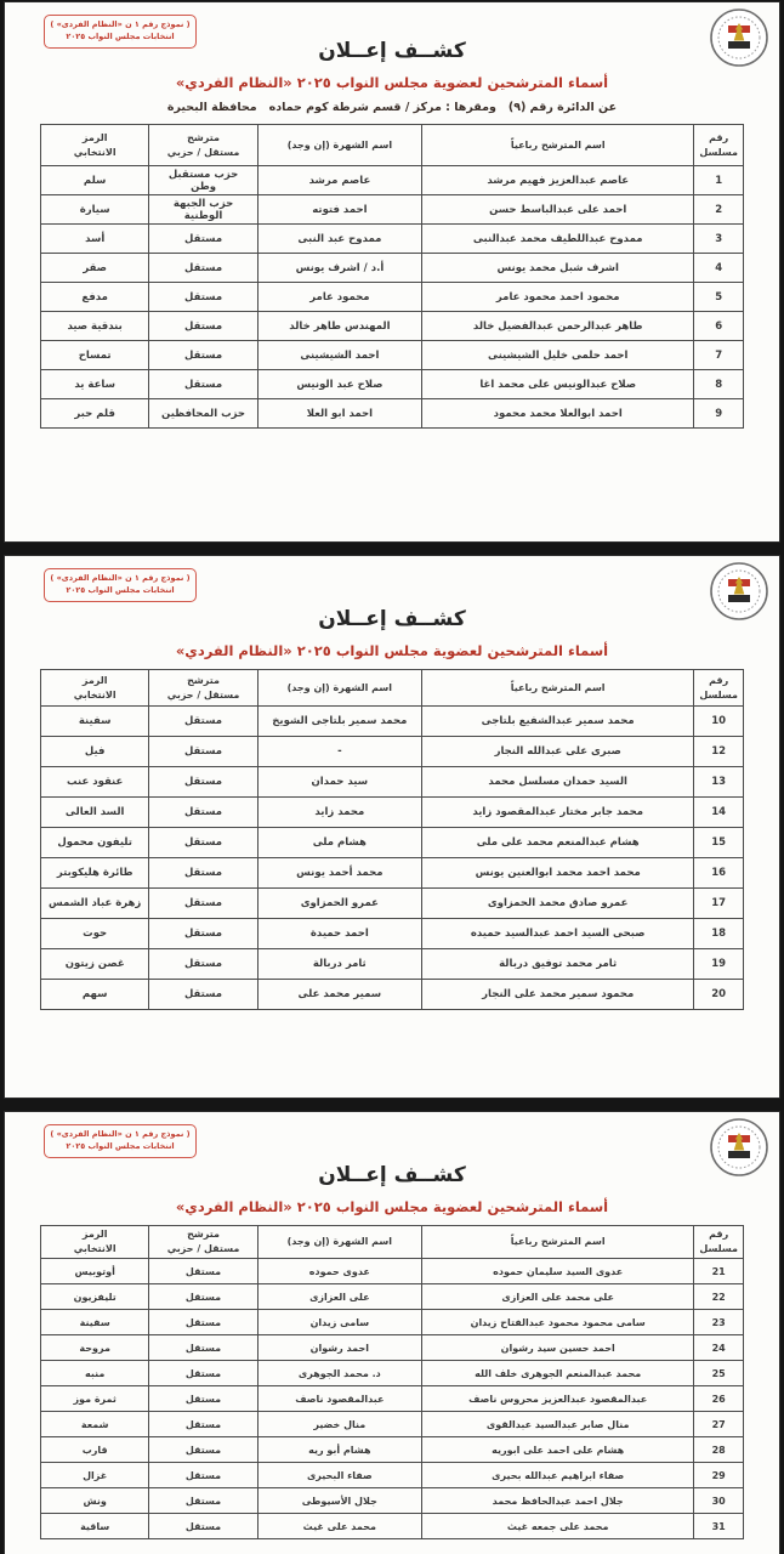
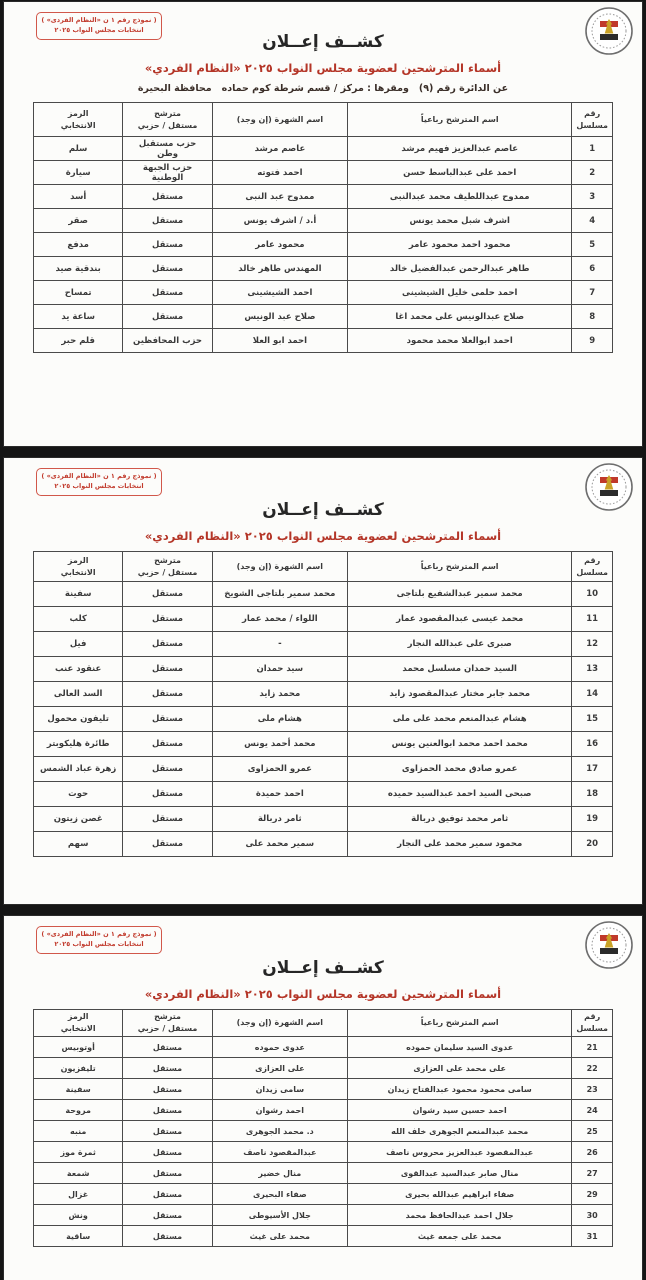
  ( نموذج رقم ١ ن «النظام الفردى» )
  كشــف إعــلان
  أسماء المترشحين لعضوية مجلس النواب ٢٠٢٥ «النظام الفردي»
  عن الدائرة رقم (٩) ومقرها : مركز / قسم شرطة كوم حماده محافظة البحيرة
  رقم مسلسل	اسم المترشح رباعياً	اسم الشهرة (إن وجد)	مترشح مستقل / حزبي	الرمز الانتخابي
  1	عاصم عبدالعزيز فهيم مرشد	عاصم مرشد	حزب مستقبل وطن	سلم
  2	احمد على عبدالباسط حسن	احمد فتوته	حزب الجبهة الوطنية	سيارة
  3	ممدوح عبداللطيف محمد عبدالنبى	ممدوح عبد النبى	مستقل	أسد
  4	اشرف شبل محمد يونس	أ.د / اشرف يونس	مستقل	صقر
  5	محمود احمد محمود عامر	محمود عامر	مستقل	مدفع
  6	طاهر عبدالرحمن عبدالفضيل خالد	المهندس طاهر خالد	مستقل	بندقية صيد
  7	احمد حلمى خليل الشيشينى	احمد الشيشينى	مستقل	تمساح
  8	صلاح عبدالونيس على محمد اغا	صلاح عبد الونيس	مستقل	ساعة يد
  9	احمد ابوالعلا محمد محمود	احمد ابو العلا	حزب المحافظين	قلم حبر
  ( نموذج رقم ١ ن «النظام الفردى» )
  انتخابات مجلس النواب ٢٠٢٥
  كشــف إعــلان
  أسماء المترشحين لعضوية مجلس النواب ٢٠٢٥ «النظام الفردي»
  رقم مسلسل	اسم المترشح رباعياً	اسم الشهرة (إن وجد)	مترشح مستقل / حزبي	الرمز الانتخابي
  10	محمد سمير عبدالشفيع بلتاجى	محمد سمير بلتاجى الشويخ	مستقل	سفينة
+ 11	محمد عيسى عبدالمقصود عمار	اللواء / محمد عمار	مستقل	كلب
  12	صبرى على عبدالله النجار	-	مستقل	فيل
  13	السيد حمدان مسلسل محمد	سيد حمدان	مستقل	عنقود عنب
  14	محمد جابر مختار عبدالمقصود زايد	محمد زايد	مستقل	السد العالى
  15	هشام عبدالمنعم محمد على ملى	هشام ملى	مستقل	تليفون محمول
  16	محمد احمد محمد ابوالعنين يونس	محمد أحمد يونس	مستقل	طائرة هليكوبتر
  17	عمرو صادق محمد الحمزاوى	عمرو الحمزاوى	مستقل	زهرة عباد الشمس
  18	صبحى السيد احمد عبدالسيد حميده	احمد حميدة	مستقل	حوت
  19	ثامر محمد توفيق دربالة	ثامر دربالة	مستقل	غصن زيتون
  20	محمود سمير محمد على النجار	سمير محمد على	مستقل	سهم
  ( نموذج رقم ١ ن «النظام الفردى» )
  انتخابات مجلس النواب ٢٠٢٥
  كشــف إعــلان
  أسماء المترشحين لعضوية مجلس النواب ٢٠٢٥ «النظام الفردي»
  رقم مسلسل	اسم المترشح رباعياً	اسم الشهرة (إن وجد)	مترشح مستقل / حزبي	الرمز الانتخابي
  21	عدوى السيد سليمان حموده	عدوى حموده	مستقل	أوتوبيس
  22	على محمد على العزازى	على العزازى	مستقل	تليفزيون
  23	سامى محمود محمود عبدالفتاح زيدان	سامى زيدان	مستقل	سفينة
  24	احمد حسين سيد رشوان	احمد رشوان	مستقل	مروحة
  25	محمد عبدالمنعم الجوهرى خلف الله	د. محمد الجوهرى	مستقل	منبه
  26	عبدالمقصود عبدالعزيز محروس ناصف	عبدالمقصود ناصف	مستقل	ثمرة موز
  27	منال صابر عبدالسيد عبدالقوى	منال خضير	مستقل	شمعة
- 28	هشام على احمد على ابوريه	هشام أبو ريه	مستقل	قارب
  29	صفاء ابراهيم عبدالله بحيرى	صفاء البحيرى	مستقل	غزال
  30	جلال احمد عبدالحافظ محمد	جلال الأسيوطى	مستقل	ونش
  31	محمد على جمعه غيث	محمد على غيث	مستقل	ساقية
